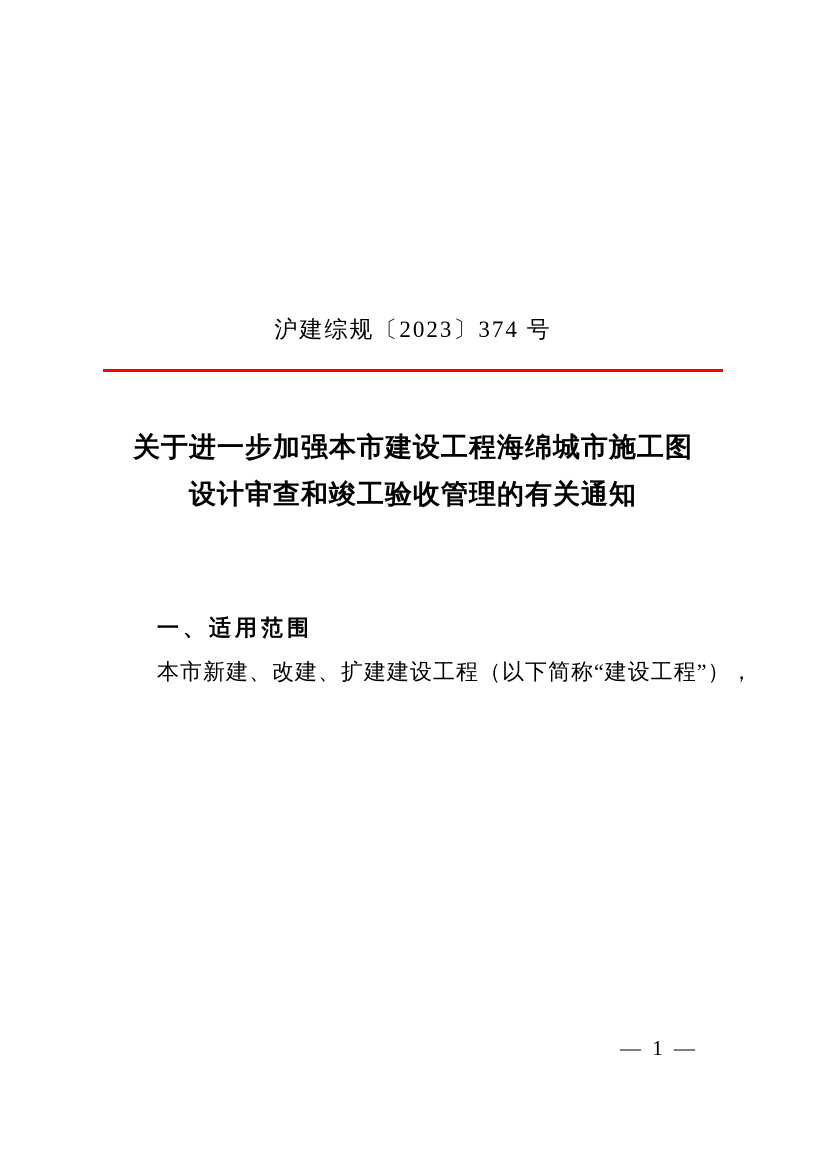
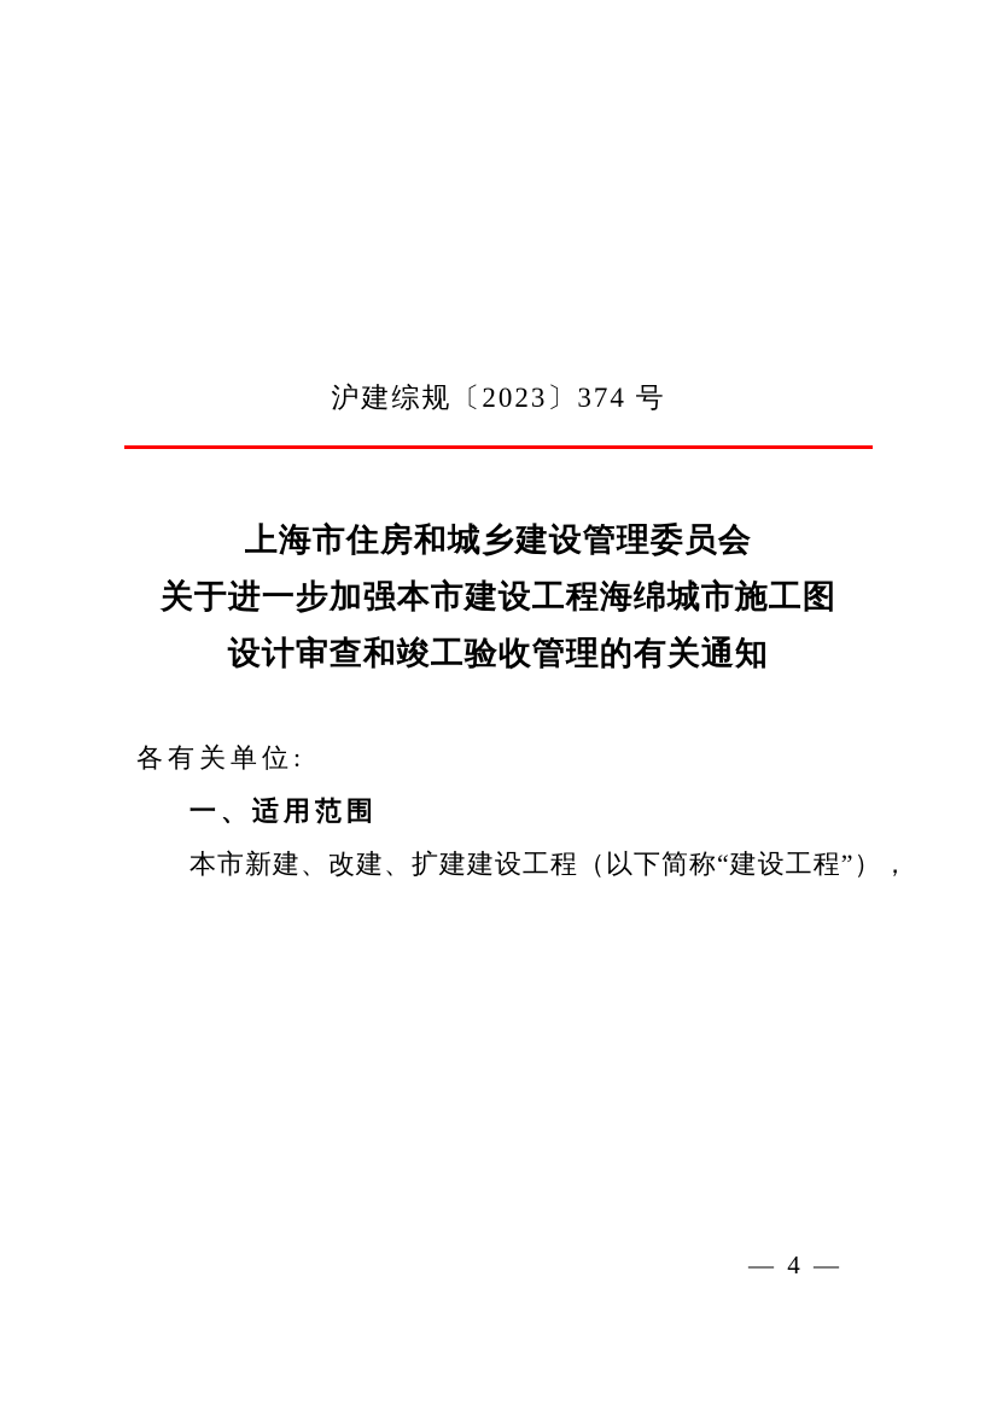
  沪建综规〔2023〕374 号
+ 上海市住房和城乡建设管理委员会
  关于进一步加强本市建设工程海绵城市施工图
  设计审查和竣工验收管理的有关通知
+ 各有关单位:
  一、适用范围
  本市新建、改建、扩建建设工程（以下简称“建设工程”），
- — 1 —
+ — 4 —
